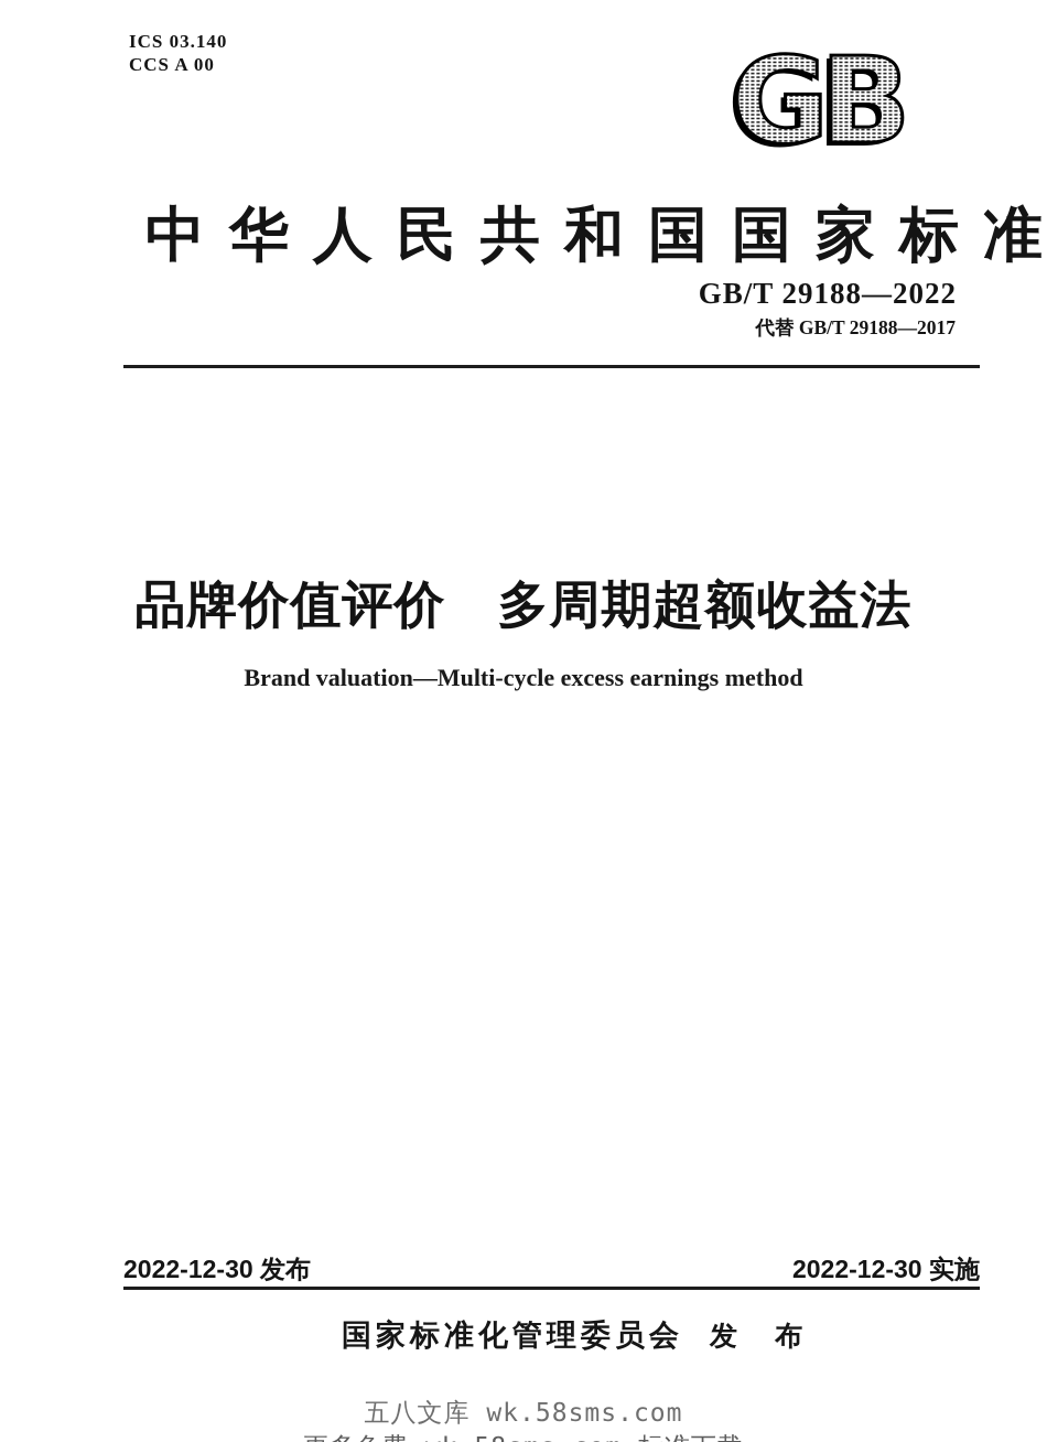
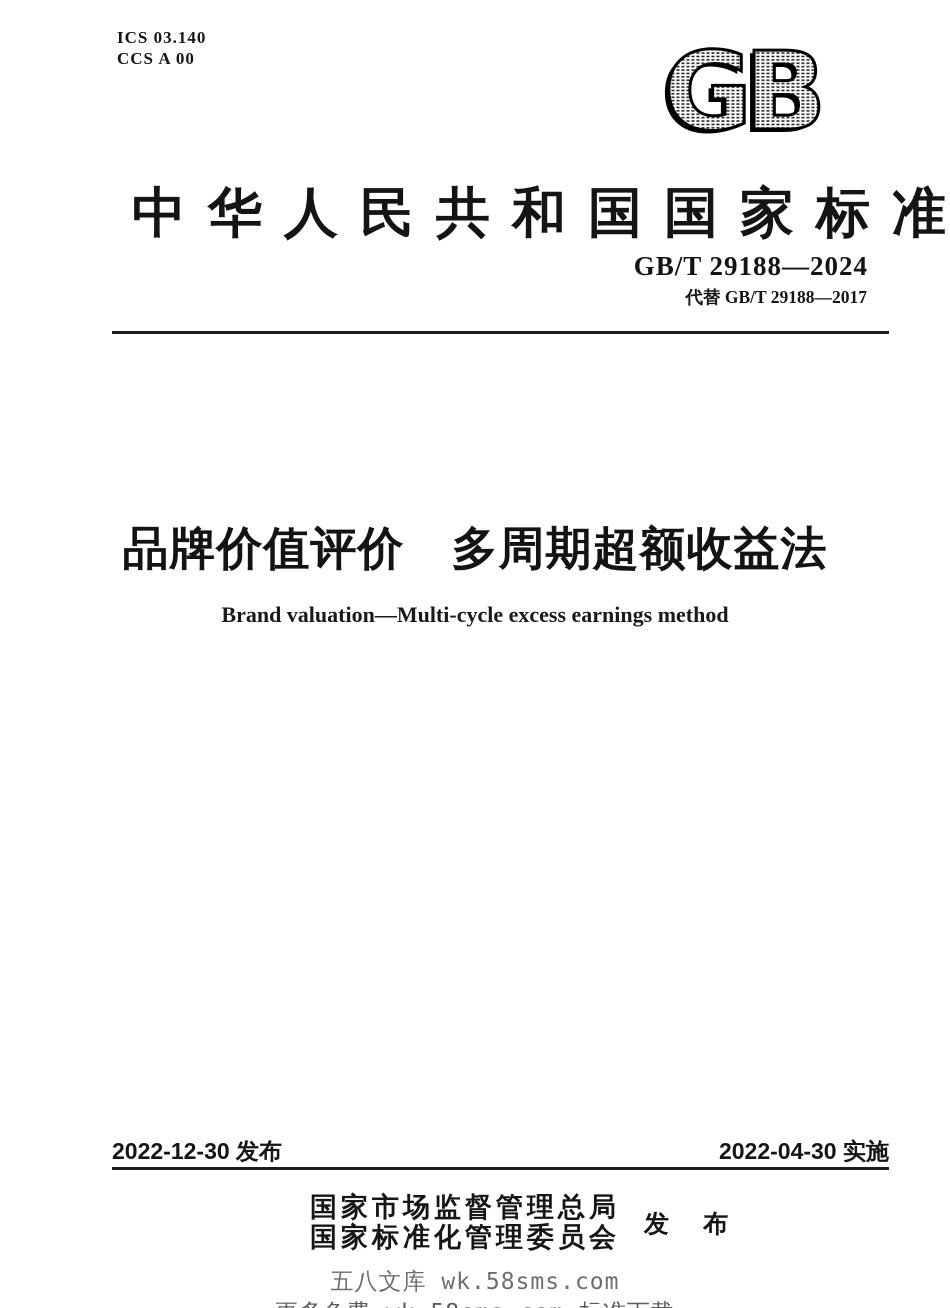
  ICS 03.140
  CCS A 00
  GB
  中华人民共和国国家标准
- GB/T 29188—2022
+ GB/T 29188—2024
  代替 GB/T 29188—2017
  品牌价值评价 多周期超额收益法
  Brand valuation—Multi-cycle excess earnings method
  2022-12-30 发布
- 2022-12-30 实施
+ 2022-04-30 实施
+ 国家市场监督管理总局
  国家标准化管理委员会
  发 布
  五八文库 wk.58sms.com
